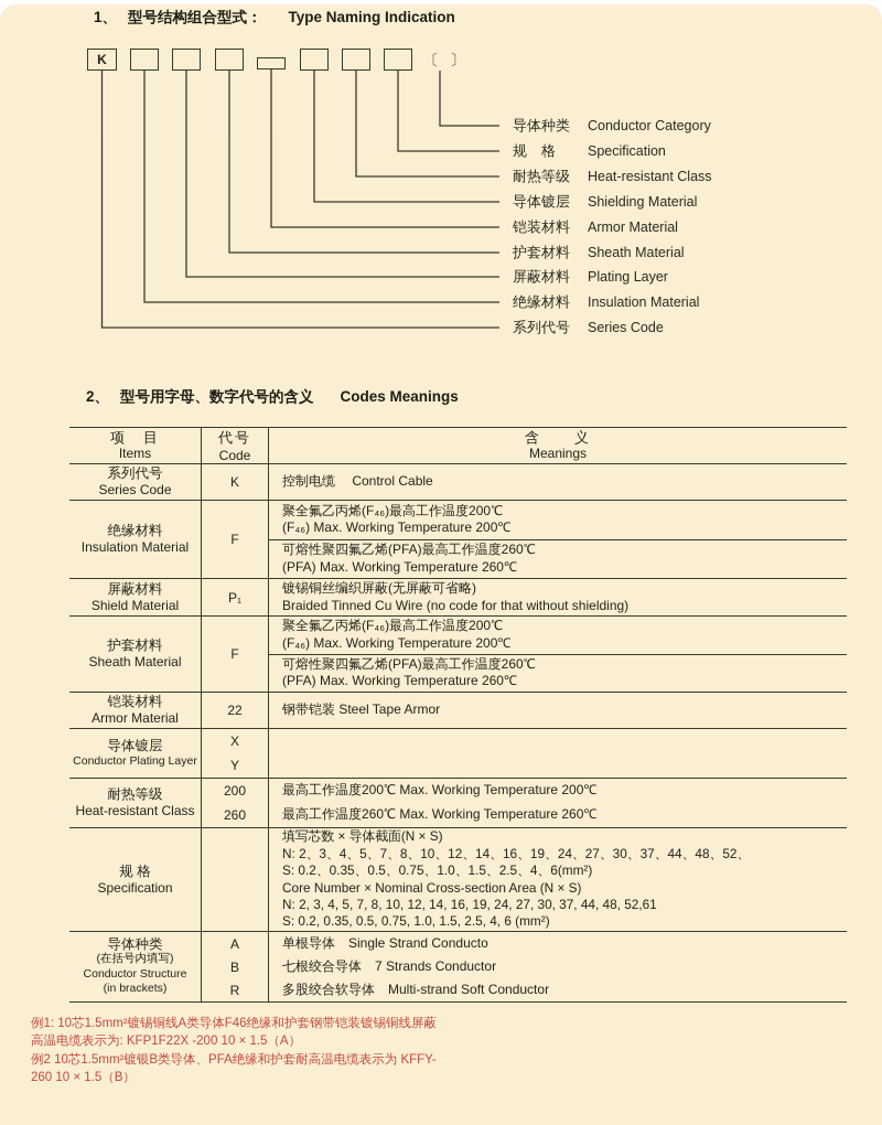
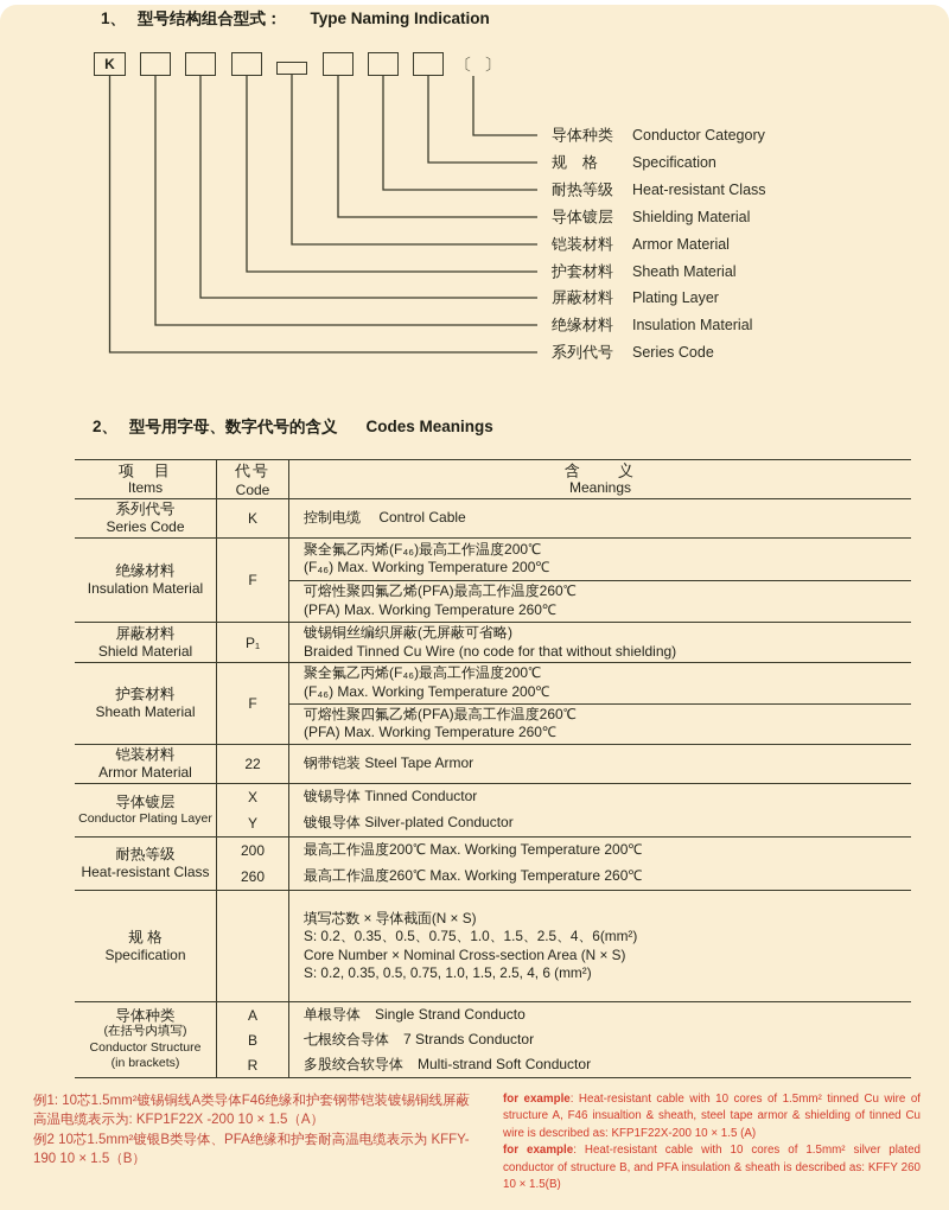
  1、
  型号结构组合型式：
  Type Naming Indication
  K
  〔 〕
  导体种类
  Conductor Category
  规 格
  Specification
  耐热等级
  Heat-resistant Class
  导体镀层
  Shielding Material
  铠装材料
  Armor Material
  护套材料
  Sheath Material
  屏蔽材料
  Plating Layer
  绝缘材料
  Insulation Material
  系列代号
  Series Code
  2、
  型号用字母、数字代号的含义
  Codes Meanings
  项 目
  Items
  代号
  Code
  含 义
  Meanings
  系列代号
  Series Code
  K
  控制电缆 Control Cable
  绝缘材料
  Insulation Material
  F
  聚全氟乙丙烯(F₄₆)最高工作温度200℃
  (F₄₆) Max. Working Temperature 200℃
  可熔性聚四氟乙烯(PFA)最高工作温度260℃
  (PFA) Max. Working Temperature 260℃
  屏蔽材料
  Shield Material
  P₁
  镀锡铜丝编织屏蔽(无屏蔽可省略)
  Braided Tinned Cu Wire (no code for that without shielding)
  护套材料
  Sheath Material
  F
  聚全氟乙丙烯(F₄₆)最高工作温度200℃
  (F₄₆) Max. Working Temperature 200℃
  可熔性聚四氟乙烯(PFA)最高工作温度260℃
  (PFA) Max. Working Temperature 260℃
  铠装材料
  Armor Material
  22
  钢带铠装 Steel Tape Armor
  导体镀层
  Conductor Plating Layer
  X
  Y
+ 镀锡导体 Tinned Conductor
+ 镀银导体 Silver-plated Conductor
  耐热等级
  Heat-resistant Class
  200
  260
  最高工作温度200℃ Max. Working Temperature 200℃
  最高工作温度260℃ Max. Working Temperature 260℃
  规 格
  Specification
  填写芯数 × 导体截面(N × S)
- N: 2、3、4、5、7、8、10、12、14、16、19、24、27、30、37、44、48、52、
  S: 0.2、0.35、0.5、0.75、1.0、1.5、2.5、4、6(mm²)
  Core Number × Nominal Cross-section Area (N × S)
- N: 2, 3, 4, 5, 7, 8, 10, 12, 14, 16, 19, 24, 27, 30, 37, 44, 48, 52,61
  S: 0.2, 0.35, 0.5, 0.75, 1.0, 1.5, 2.5, 4, 6 (mm²)
  导体种类
  (在括号内填写)
  Conductor Structure
  (in brackets)
  A
  B
  R
  单根导体 Single Strand Conducto
  七根绞合导体 7 Strands Conductor
  多股绞合软导体 Multi-strand Soft Conductor
  例1: 10芯1.5mm²镀锡铜线A类导体F46绝缘和护套钢带铠装镀锡铜线屏蔽高温电缆表示为: KFP1F22X -200 10 × 1.5（A）
- 例2 10芯1.5mm²镀银B类导体、PFA绝缘和护套耐高温电缆表示为 KFFY-260 10 × 1.5（B）
+ 例2 10芯1.5mm²镀银B类导体、PFA绝缘和护套耐高温电缆表示为 KFFY-190 10 × 1.5（B）
+ for example: Heat-resistant cable with 10 cores of 1.5mm² tinned Cu wire of structure A, F46 insualtion & sheath, steel tape armor & shielding of tinned Cu wire is described as: KFP1F22X-200 10 × 1.5 (A)
+ for example: Heat-resistant cable with 10 cores of 1.5mm² silver plated conductor of structure B, and PFA insulation & sheath is described as: KFFY 260 10 × 1.5(B)
